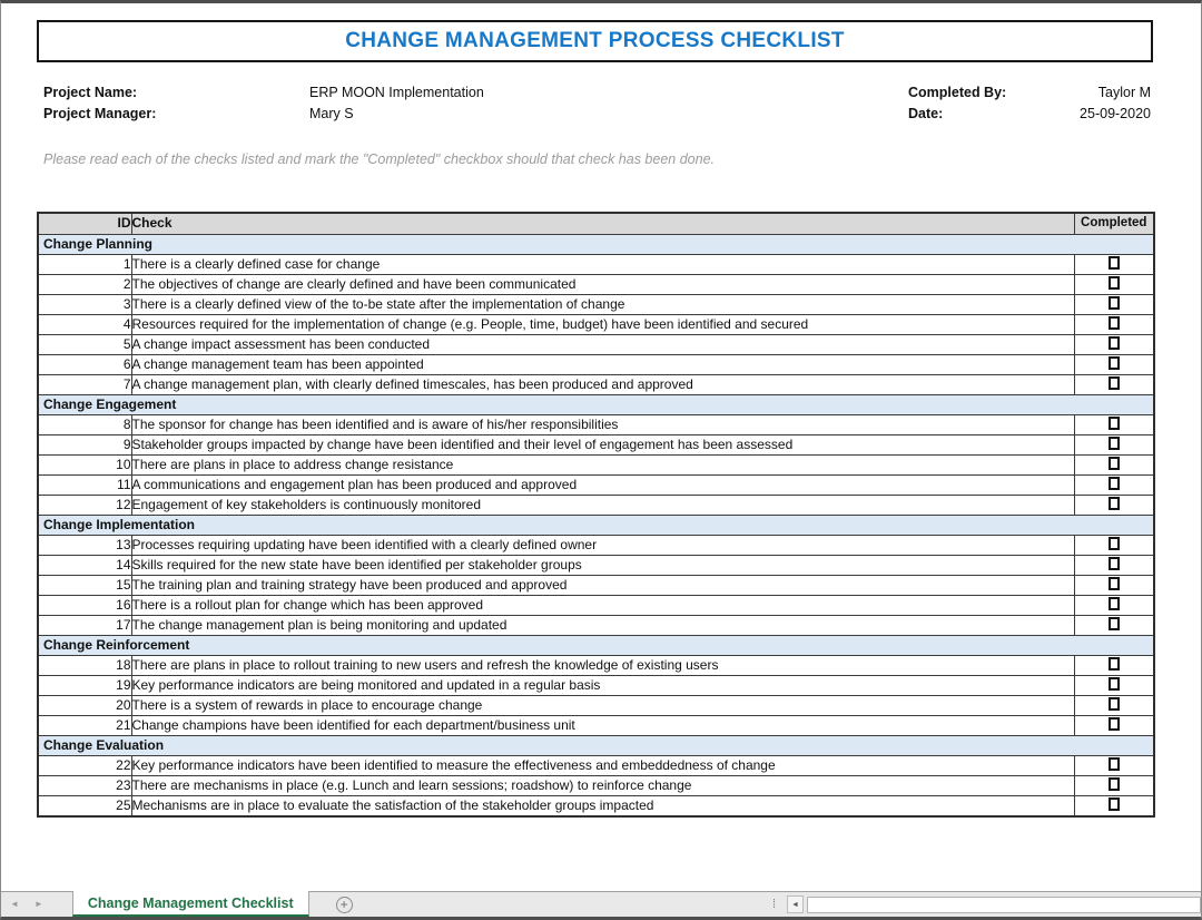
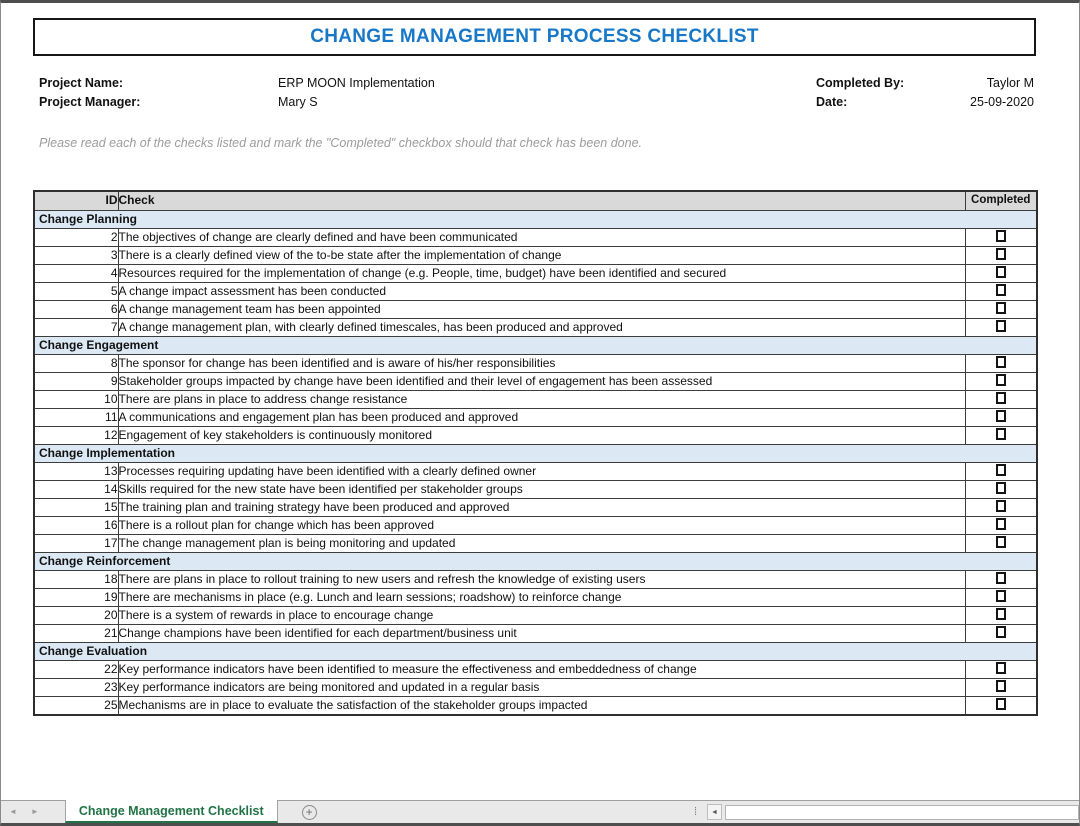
  CHANGE MANAGEMENT PROCESS CHECKLIST
  Project Name:
  ERP MOON Implementation
  Completed By:
  Taylor M
  Project Manager:
  Mary S
  Date:
  25-09-2020
  Please read each of the checks listed and mark the "Completed" checkbox should that check has been done.
  ID	Check	Completed
  Change Planning
- 1	There is a clearly defined case for change
  2	The objectives of change are clearly defined and have been communicated
  3	There is a clearly defined view of the to-be state after the implementation of change
  4	Resources required for the implementation of change (e.g. People, time, budget) have been identified and secured
  5	A change impact assessment has been conducted
  6	A change management team has been appointed
  7	A change management plan, with clearly defined timescales, has been produced and approved
  Change Engagement
  8	The sponsor for change has been identified and is aware of his/her responsibilities
  9	Stakeholder groups impacted by change have been identified and their level of engagement has been assessed
  10	There are plans in place to address change resistance
  11	A communications and engagement plan has been produced and approved
  12	Engagement of key stakeholders is continuously monitored
  Change Implementation
  13	Processes requiring updating have been identified with a clearly defined owner
  14	Skills required for the new state have been identified per stakeholder groups
  15	The training plan and training strategy have been produced and approved
  16	There is a rollout plan for change which has been approved
  17	The change management plan is being monitoring and updated
  Change Reinforcement
  18	There are plans in place to rollout training to new users and refresh the knowledge of existing users
- 19	Key performance indicators are being monitored and updated in a regular basis
+ 19	There are mechanisms in place (e.g. Lunch and learn sessions; roadshow) to reinforce change
  20	There is a system of rewards in place to encourage change
  21	Change champions have been identified for each department/business unit
  Change Evaluation
  22	Key performance indicators have been identified to measure the effectiveness and embeddedness of change
- 23	There are mechanisms in place (e.g. Lunch and learn sessions; roadshow) to reinforce change
+ 23	Key performance indicators are being monitored and updated in a regular basis
  25	Mechanisms are in place to evaluate the satisfaction of the stakeholder groups impacted
  ◄
  ►
  Change Management Checklist
  +
  ⁞
